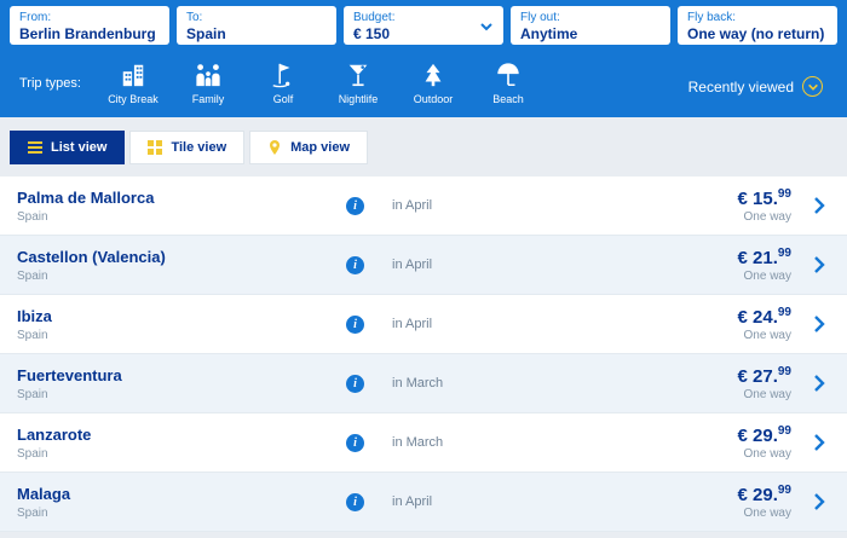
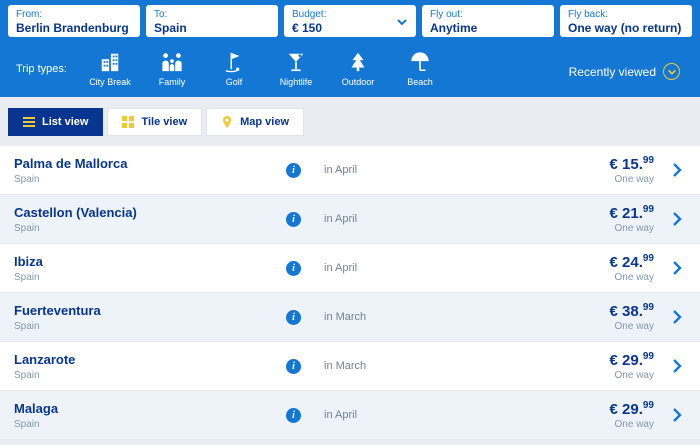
  From:
  Berlin Brandenburg
  To:
  Spain
  Budget:
  € 150
  Fly out:
  Anytime
  Fly back:
  One way (no return)
  Trip types:
  City Break
  Family
  Golf
  Nightlife
  Outdoor
  Beach
  Recently viewed
  List view
  Tile view
  Map view
  Palma de Mallorca
  Spain
  i
  in April
  € 15.99
  One way
  Castellon (Valencia)
  Spain
  i
  in April
  € 21.99
  One way
  Ibiza
  Spain
  i
  in April
  € 24.99
  One way
  Fuerteventura
  Spain
  i
  in March
- € 27.99
+ € 38.99
  One way
  Lanzarote
  Spain
  i
  in March
  € 29.99
  One way
  Malaga
  Spain
  i
  in April
  € 29.99
  One way
